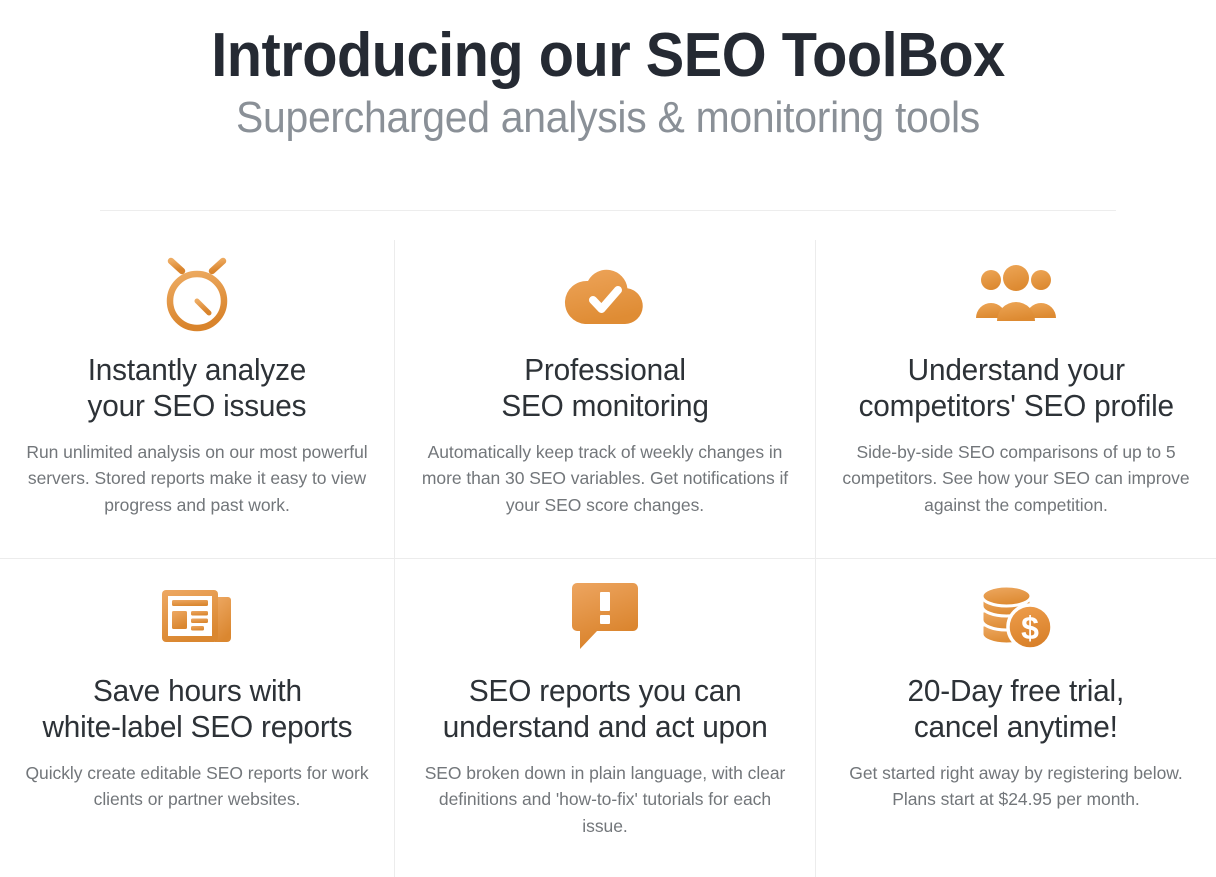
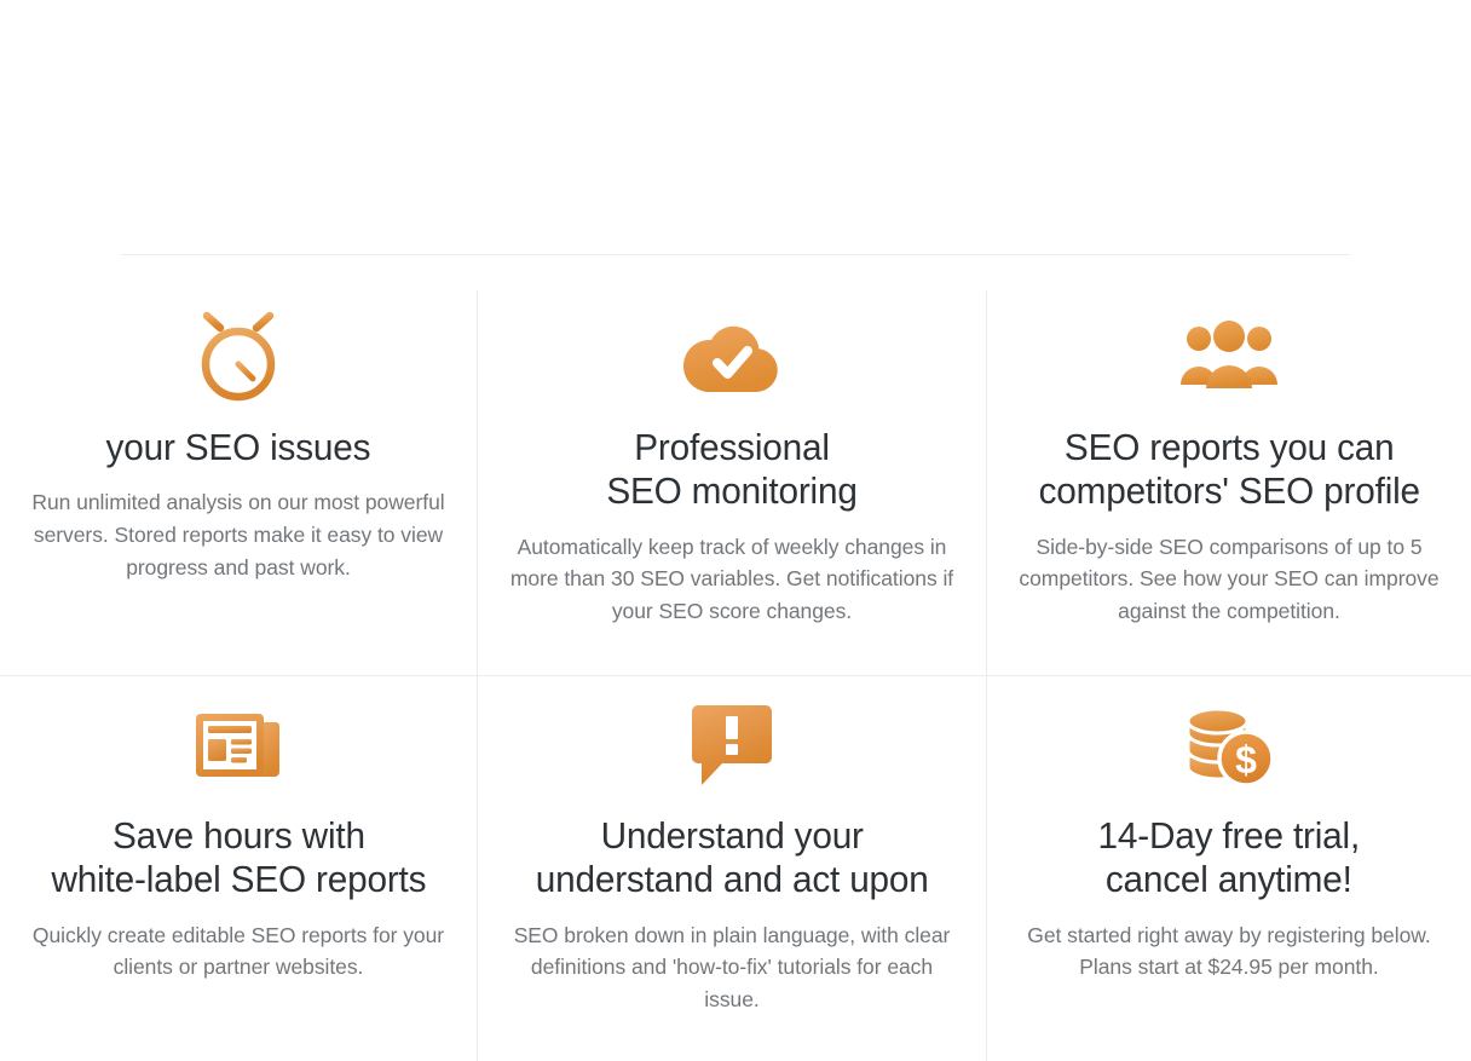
- Introducing our SEO ToolBox
- Supercharged analysis & monitoring tools
- Instantly analyze
  your SEO issues
  Run unlimited analysis on our most powerful servers. Stored reports make it easy to view progress and past work.
  Professional
  SEO monitoring
  Automatically keep track of weekly changes in more than 30 SEO variables. Get notifications if your SEO score changes.
- Understand your
+ SEO reports you can
  competitors' SEO profile
  Side-by-side SEO comparisons of up to 5 competitors. See how your SEO can improve against the competition.
  Save hours with
  white-label SEO reports
- Quickly create editable SEO reports for work clients or partner websites.
+ Quickly create editable SEO reports for your clients or partner websites.
- SEO reports you can
+ Understand your
  understand and act upon
  SEO broken down in plain language, with clear definitions and 'how-to-fix' tutorials for each issue.
  $
- 20-Day free trial,
+ 14-Day free trial,
  cancel anytime!
  Get started right away by registering below. Plans start at $24.95 per month.
